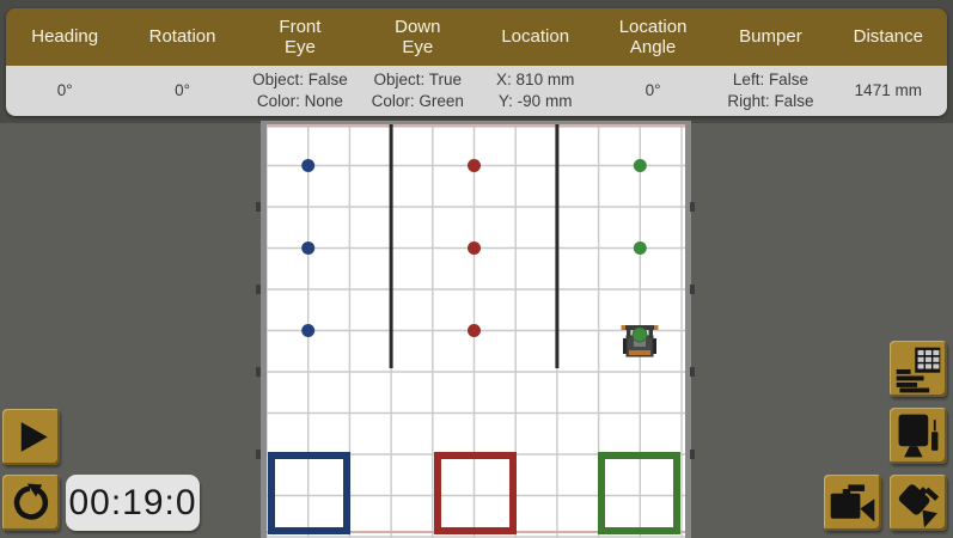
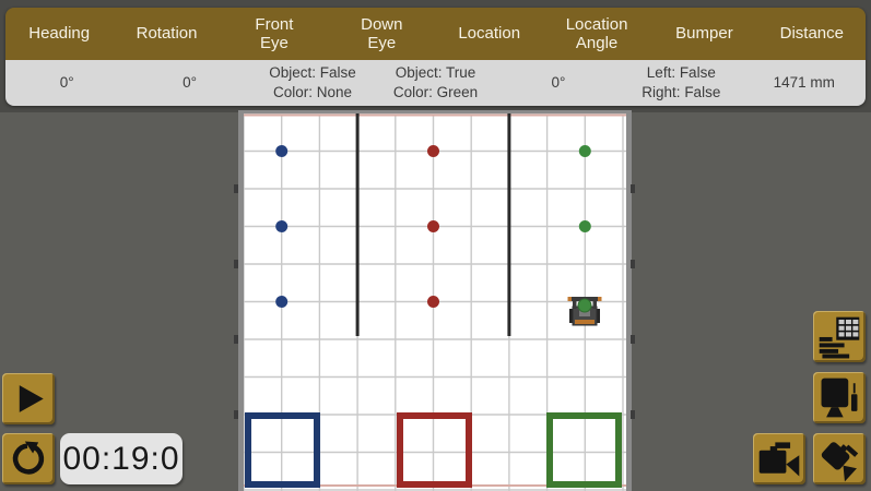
  Heading
  Rotation
  Front
  Eye
  Down
  Eye
  Location
  Location
  Angle
  Bumper
  Distance
  0°
  0°
  Object: False
  Color: None
  Object: True
  Color: Green
- X: 810 mm
- Y: -90 mm
  0°
  Left: False
  Right: False
  1471 mm
  00:19:0
